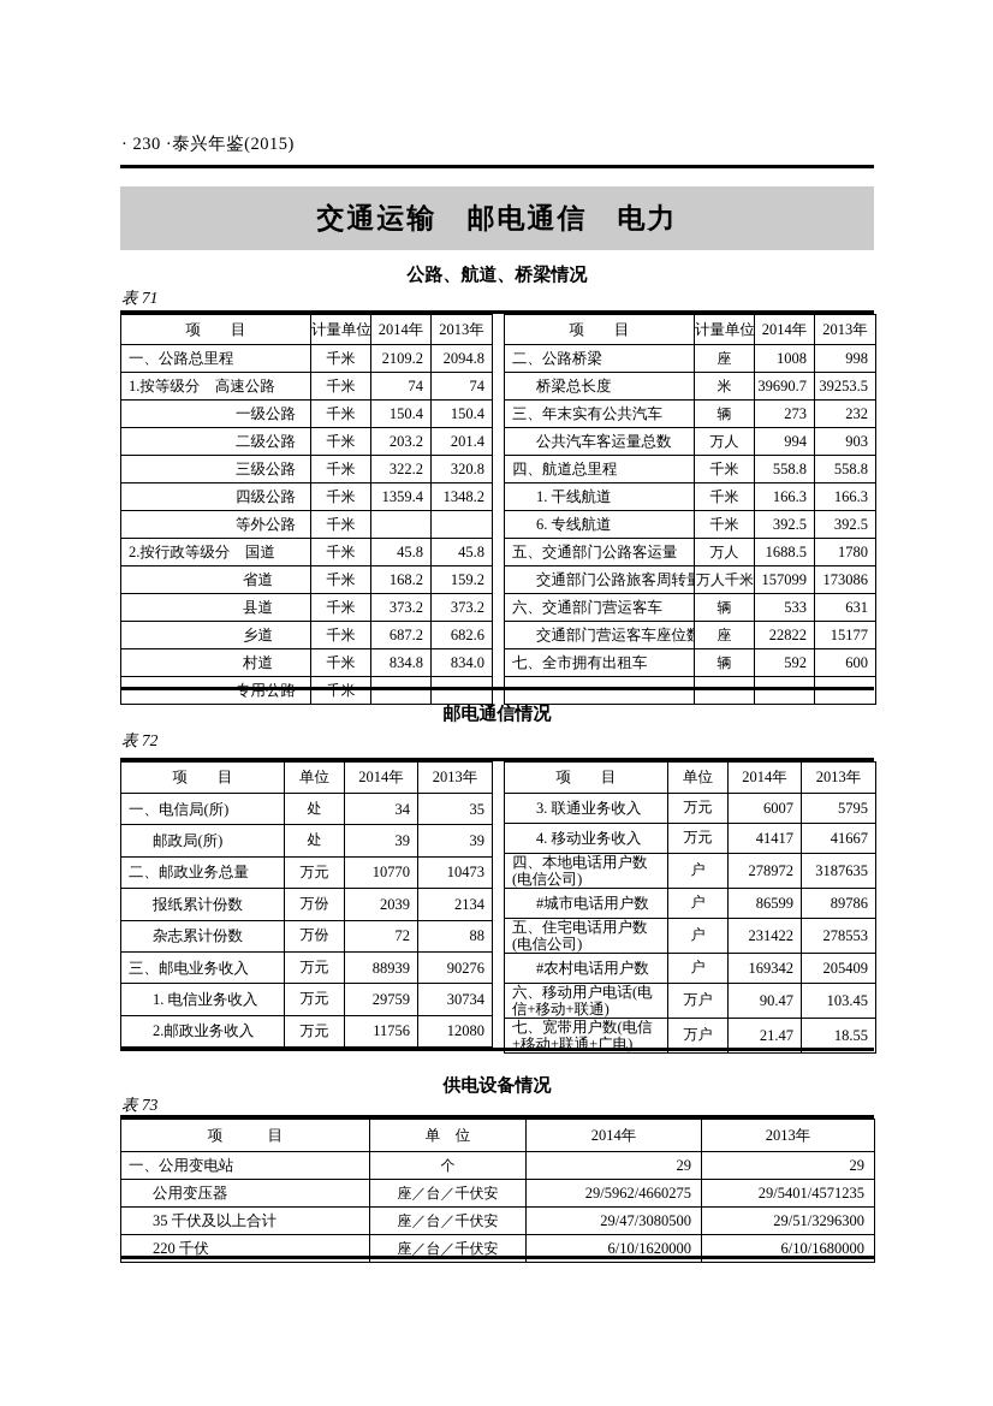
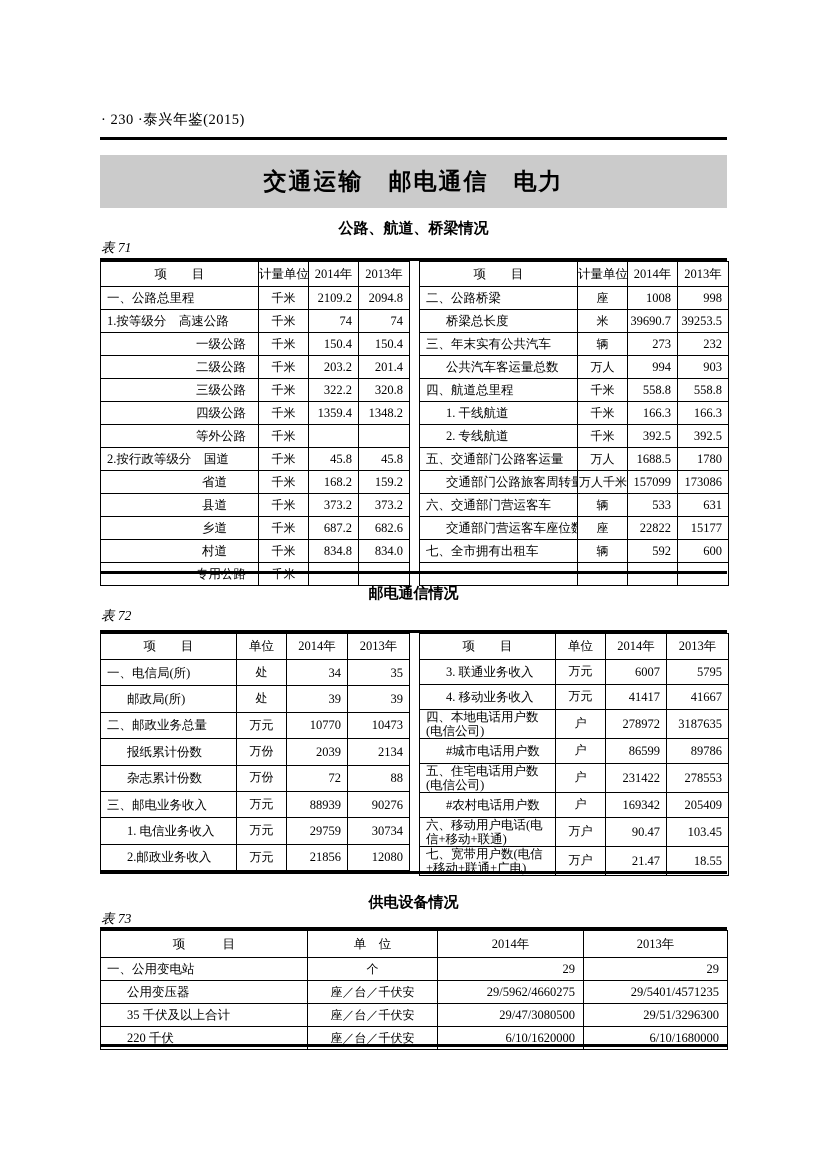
  · 230 ·泰兴年鉴(2015)
  交通运输 邮电通信 电力
  公路、航道、桥梁情况
  表 71
  项 目	计量单位	2014年	2013年
  一、公路总里程	千米	2109.2	2094.8
  1.按等级分 高速公路	千米	74	74
  一级公路	千米	150.4	150.4
  二级公路	千米	203.2	201.4
  三级公路	千米	322.2	320.8
  四级公路	千米	1359.4	1348.2
  等外公路	千米
  2.按行政等级分 国道	千米	45.8	45.8
  省道	千米	168.2	159.2
  县道	千米	373.2	373.2
  乡道	千米	687.2	682.6
  村道	千米	834.8	834.0
  专用公路	千米
  项 目	计量单位	2014年	2013年
  二、公路桥梁	座	1008	998
  桥梁总长度	米	39690.7	39253.5
  三、年末实有公共汽车	辆	273	232
  公共汽车客运量总数	万人	994	903
  四、航道总里程	千米	558.8	558.8
  1. 干线航道	千米	166.3	166.3
- 6. 专线航道	千米	392.5	392.5
+ 2. 专线航道	千米	392.5	392.5
  五、交通部门公路客运量	万人	1688.5	1780
  交通部门公路旅客周转量	万人千米	157099	173086
  六、交通部门营运客车	辆	533	631
  交通部门营运客车座位数	座	22822	15177
  七、全市拥有出租车	辆	592	600
  邮电通信情况
  表 72
  项 目	单位	2014年	2013年
  一、电信局(所)	处	34	35
  邮政局(所)	处	39	39
  二、邮政业务总量	万元	10770	10473
  报纸累计份数	万份	2039	2134
  杂志累计份数	万份	72	88
  三、邮电业务收入	万元	88939	90276
  1. 电信业务收入	万元	29759	30734
- 2.邮政业务收入	万元	11756	12080
+ 2.邮政业务收入	万元	21856	12080
  项 目	单位	2014年	2013年
  3. 联通业务收入	万元	6007	5795
  4. 移动业务收入	万元	41417	41667
  四、本地电话用户数(电信公司)	户	278972	3187635
  #城市电话用户数	户	86599	89786
  五、住宅电话用户数(电信公司)	户	231422	278553
  #农村电话用户数	户	169342	205409
  六、移动用户电话(电信+移动+联通)	万户	90.47	103.45
  七、宽带用户数(电信+移动+联通+广电)	万户	21.47	18.55
  供电设备情况
  表 73
  项 目	单 位	2014年	2013年
  一、公用变电站	个	29	29
  公用变压器	座／台／千伏安	29/5962/4660275	29/5401/4571235
  35 千伏及以上合计	座／台／千伏安	29/47/3080500	29/51/3296300
  220 千伏	座／台／千伏安	6/10/1620000	6/10/1680000
